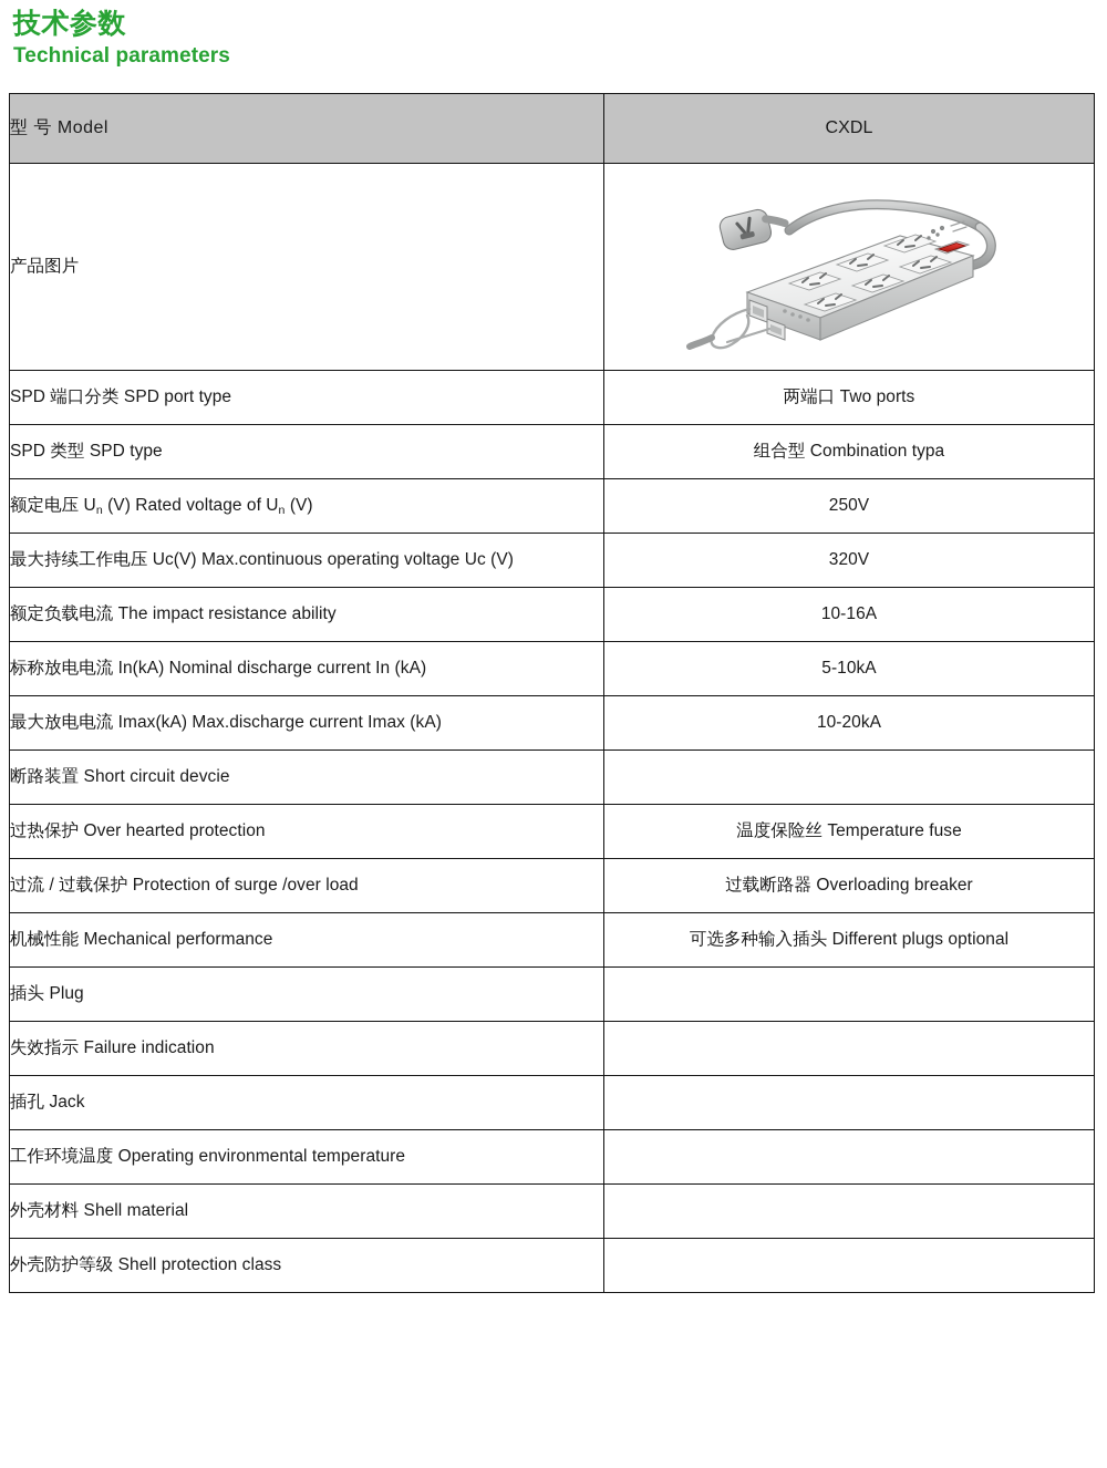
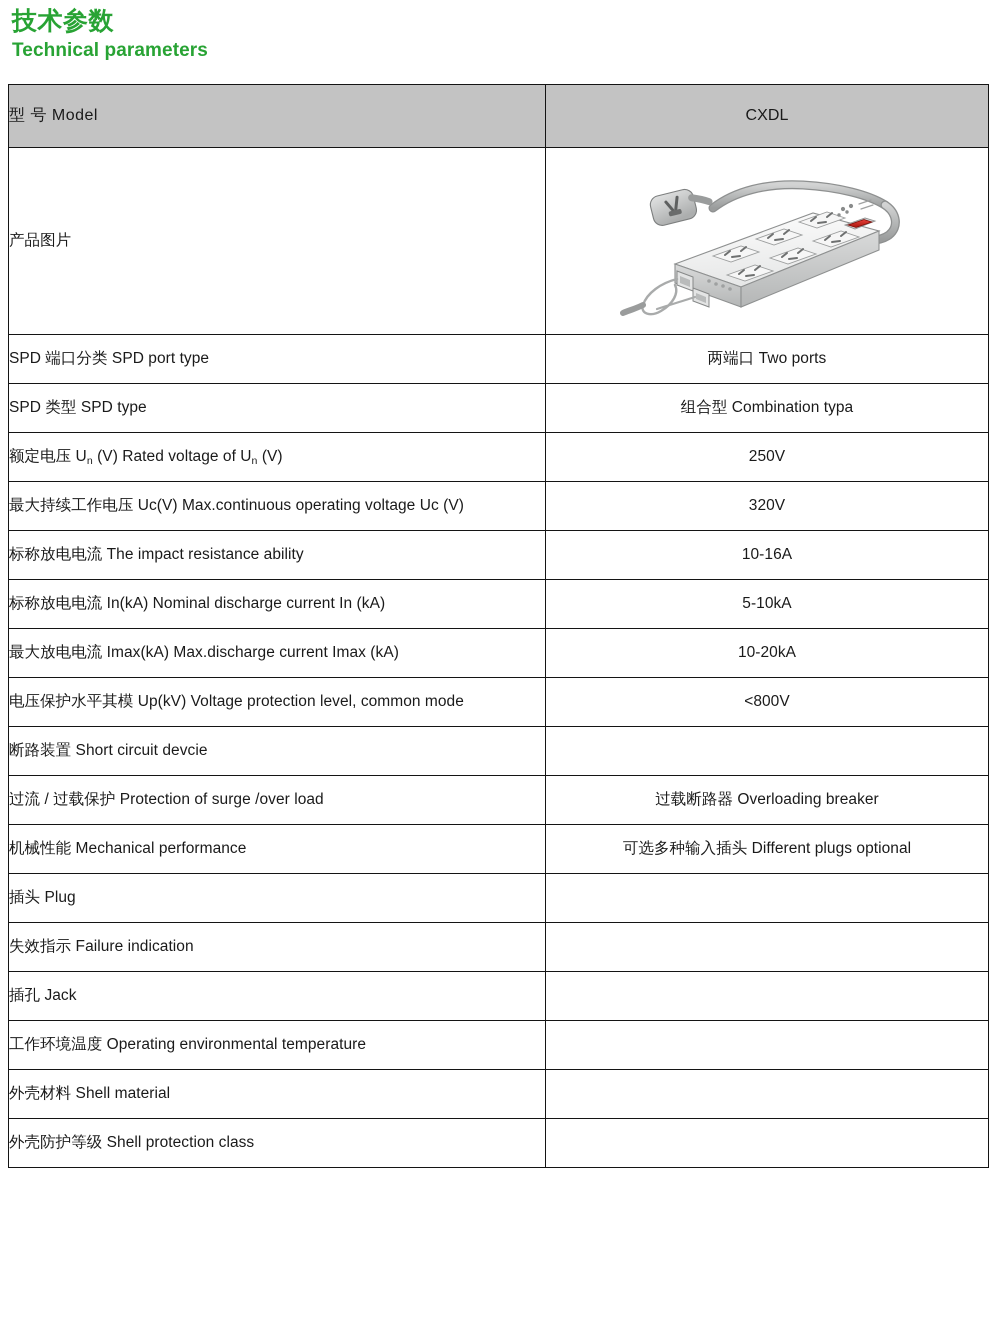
  技术参数
  Technical parameters
  型 号 Model	CXDL
  产品图片
  SPD 端口分类 SPD port type	两端口 Two ports
  SPD 类型 SPD type	组合型 Combination typa
  额定电压 Un (V) Rated voltage of Un (V)	250V
  最大持续工作电压 Uc(V) Max.continuous operating voltage Uc (V)	320V
- 额定负载电流 The impact resistance ability	10-16A
+ 标称放电电流 The impact resistance ability	10-16A
  标称放电电流 In(kA) Nominal discharge current In (kA)	5-10kA
  最大放电电流 Imax(kA) Max.discharge current Imax (kA)	10-20kA
+ 电压保护水平其模 Up(kV) Voltage protection level, common mode	<800V
  断路装置 Short circuit devcie
- 过热保护 Over hearted protection	温度保险丝 Temperature fuse
  过流 / 过载保护 Protection of surge /over load	过载断路器 Overloading breaker
  机械性能 Mechanical performance	可选多种输入插头 Different plugs optional
  插头 Plug
  失效指示 Failure indication
  插孔 Jack
  工作环境温度 Operating environmental temperature
  外壳材料 Shell material
  外壳防护等级 Shell protection class
